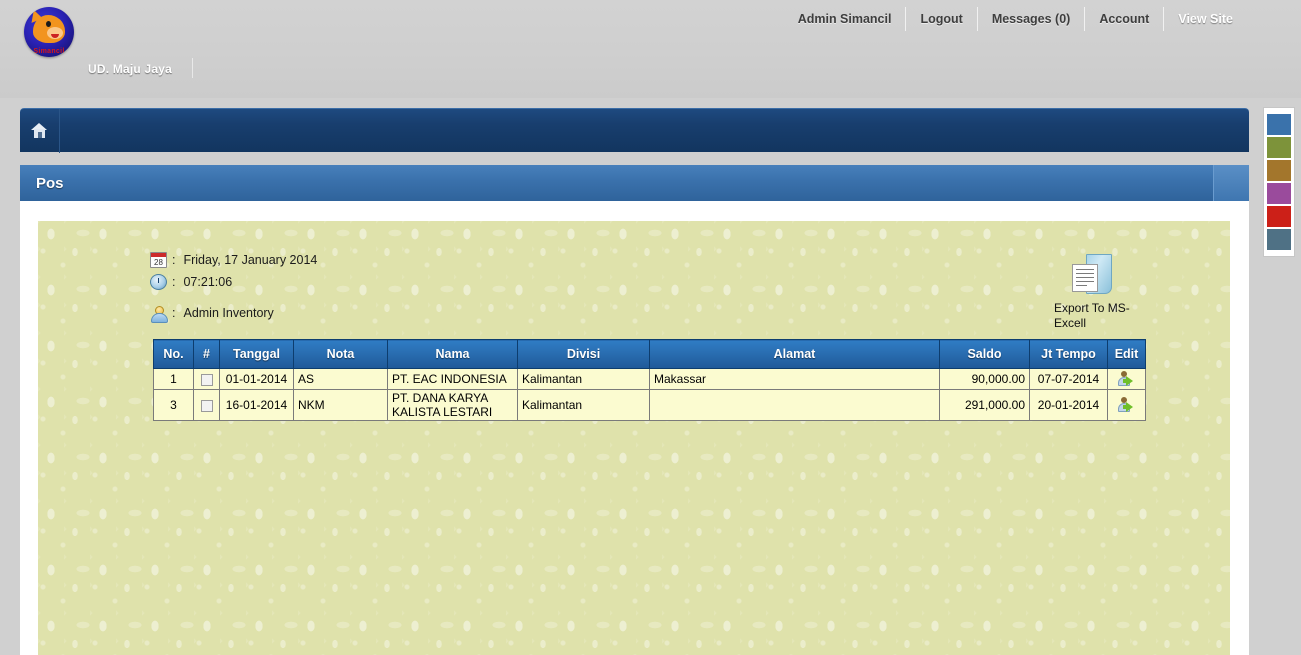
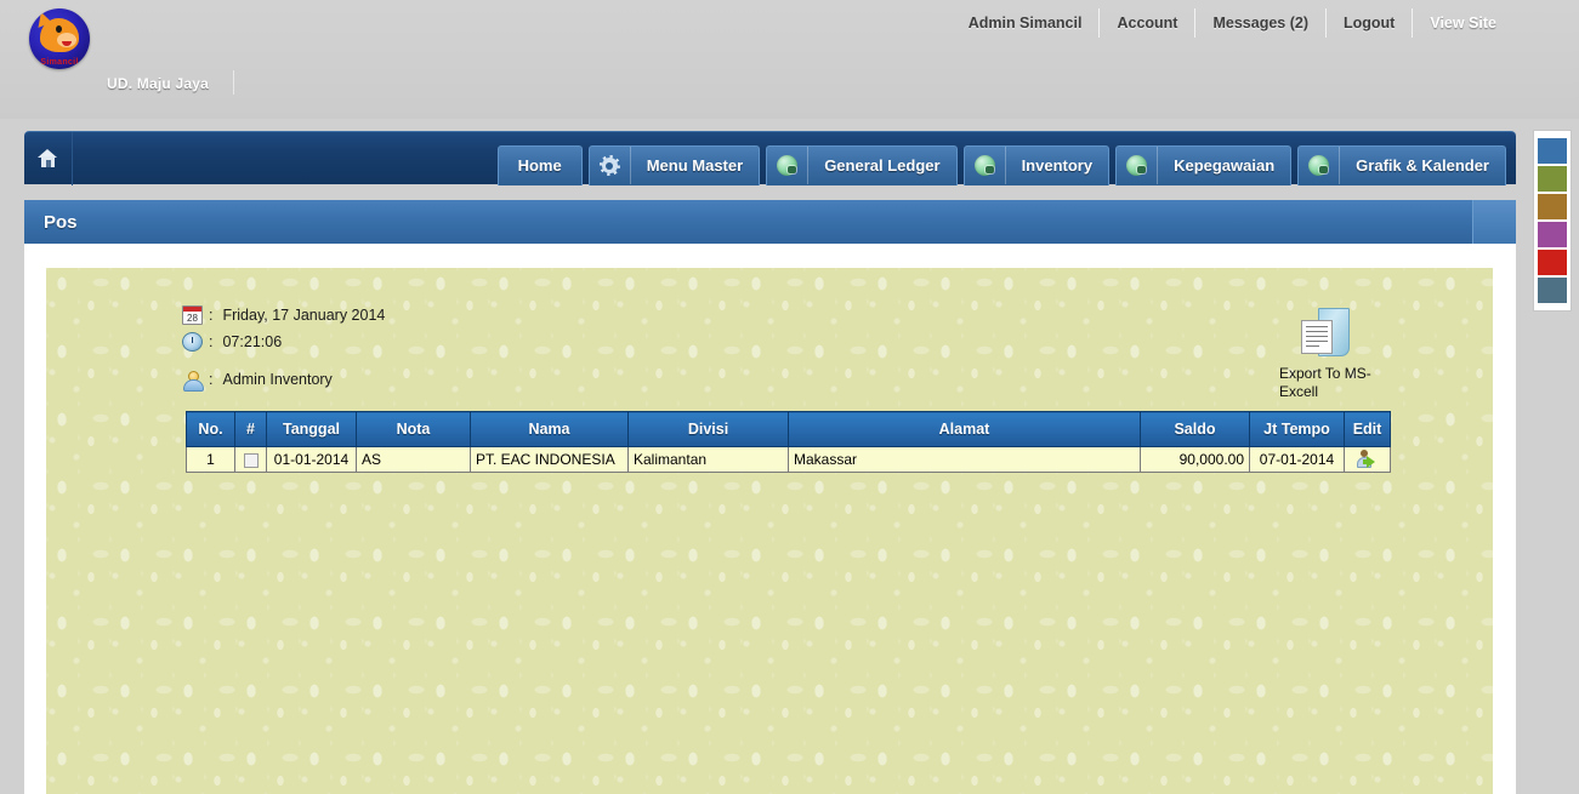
  UD. Maju Jaya
  Admin Simancil
- Logout
+ Account
- Messages (0)
+ Messages (2)
- Account
+ Logout
  View Site
+ Home
+ Menu Master
+ General Ledger
+ Inventory
+ Kepegawaian
+ Grafik & Kalender
  Pos
  :
  Friday, 17 January 2014
  :
  07:21:06
  :
  Admin Inventory
  Export To MS-Excell
  No.	#	Tanggal	Nota	Nama	Divisi	Alamat	Saldo	Jt Tempo	Edit
- 1		01-01-2014	AS	PT. EAC INDONESIA	Kalimantan	Makassar	90,000.00	07-07-2014
+ 1		01-01-2014	AS	PT. EAC INDONESIA	Kalimantan	Makassar	90,000.00	07-01-2014
- 3		16-01-2014	NKM	PT. DANA KARYA KALISTA LESTARI	Kalimantan		291,000.00	20-01-2014
